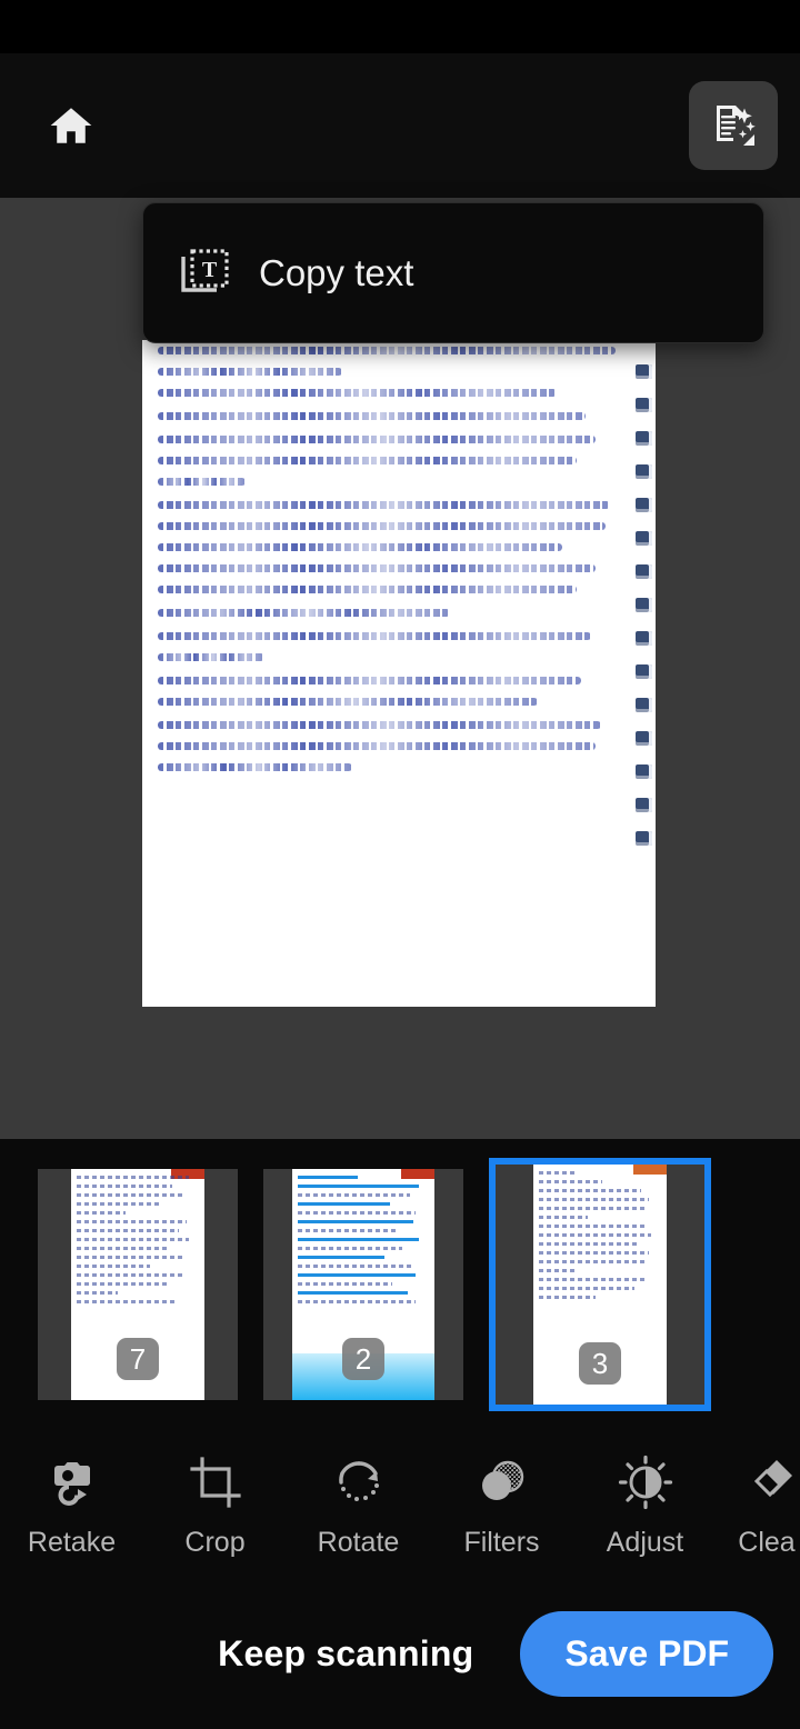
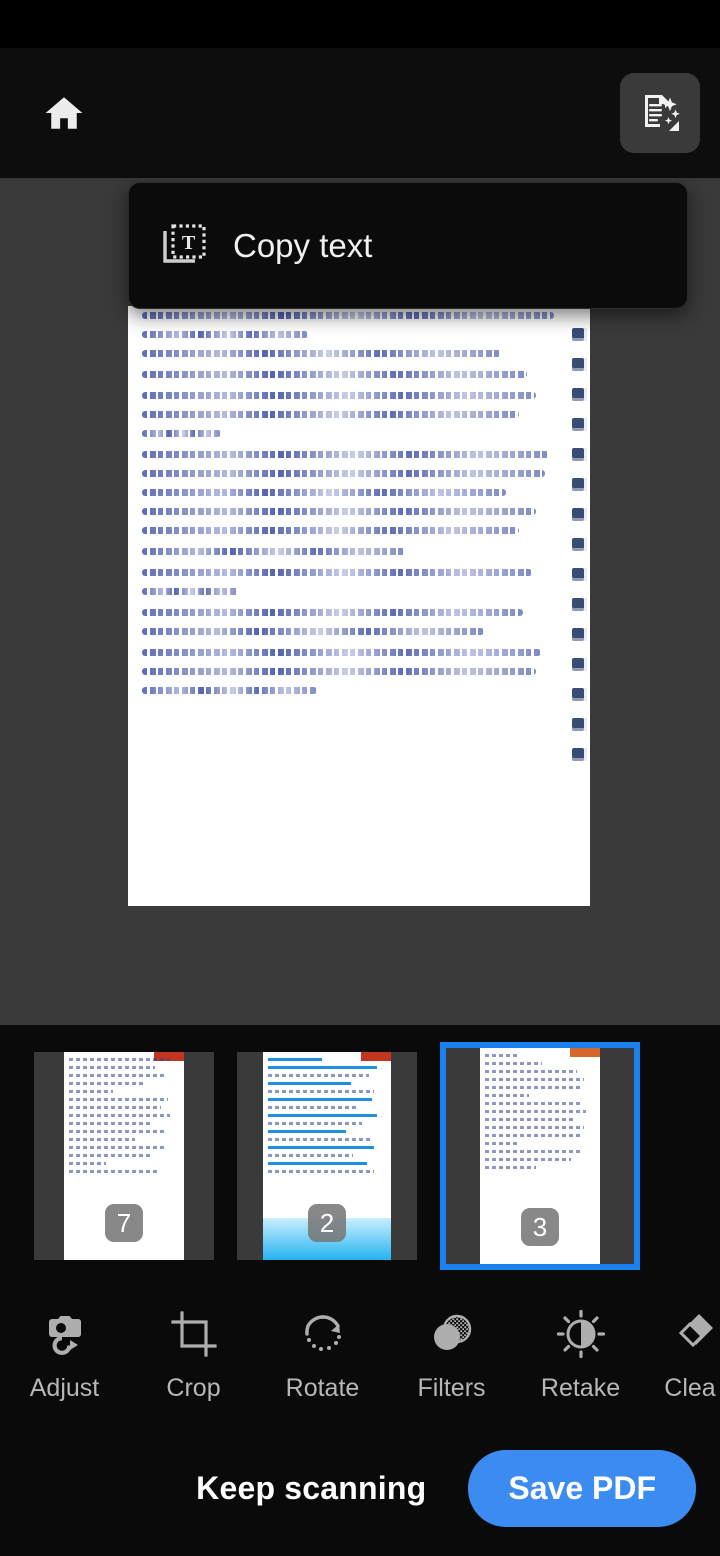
  T
  Copy text
  7
  2
  3
- Retake
+ Adjust
  Crop
  Rotate
  Filters
- Adjust
+ Retake
  Clea
  Keep scanning
  Save PDF
